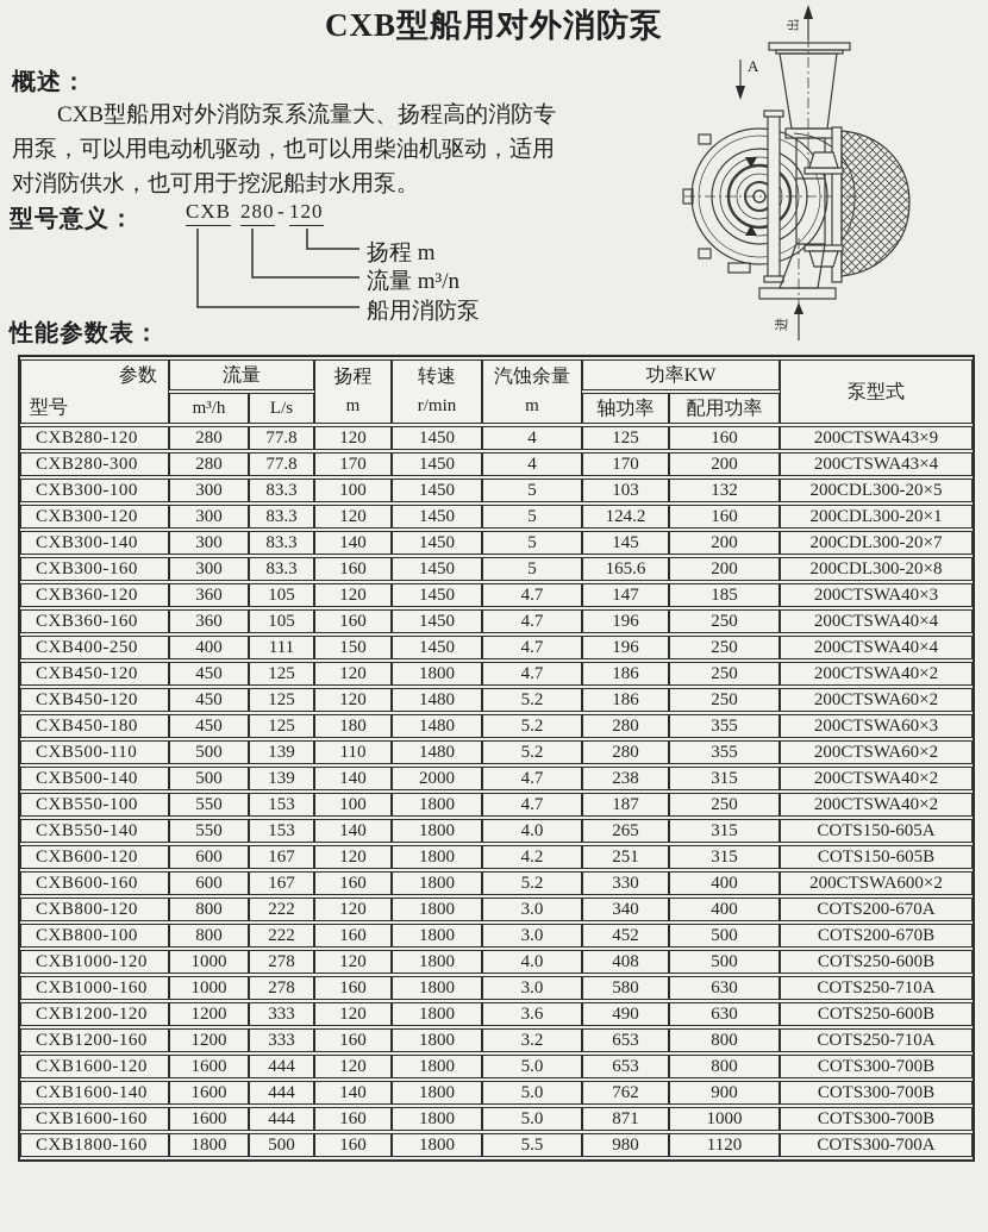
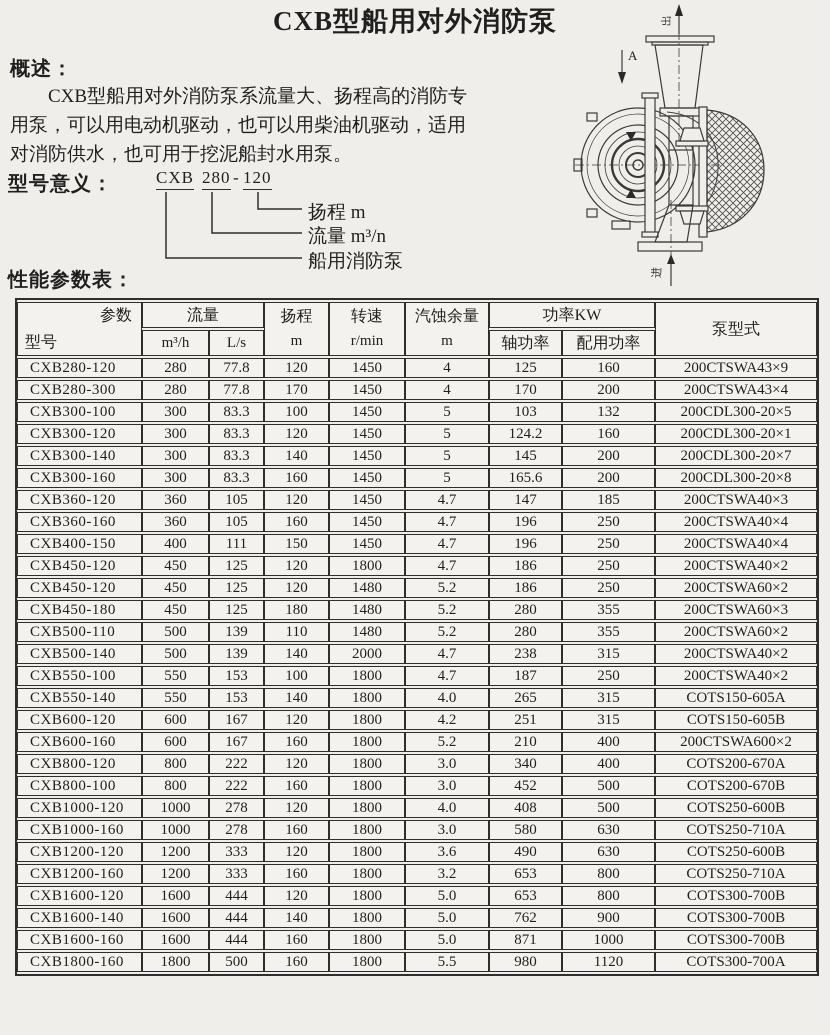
  CXB型船用对外消防泵
  概述：
  CXB型船用对外消防泵系流量大、扬程高的消防专
  用泵，可以用电动机驱动，也可以用柴油机驱动，适用
  对消防供水，也可用于挖泥船封水用泵。
  型号意义：
  CXB
  280
  -
  120
  扬程 m
  流量 m³/n
  船用消防泵
  A
  性能参数表：
  参数 型号	流量	扬程 m	转速 r/min	汽蚀余量 m	功率KW	泵型式
  m³/h	L/s	轴功率	配用功率
  CXB280-120	280	77.8	120	1450	4	125	160	200CTSWA43×9
  CXB280-300	280	77.8	170	1450	4	170	200	200CTSWA43×4
  CXB300-100	300	83.3	100	1450	5	103	132	200CDL300-20×5
  CXB300-120	300	83.3	120	1450	5	124.2	160	200CDL300-20×1
  CXB300-140	300	83.3	140	1450	5	145	200	200CDL300-20×7
  CXB300-160	300	83.3	160	1450	5	165.6	200	200CDL300-20×8
  CXB360-120	360	105	120	1450	4.7	147	185	200CTSWA40×3
  CXB360-160	360	105	160	1450	4.7	196	250	200CTSWA40×4
- CXB400-250	400	111	150	1450	4.7	196	250	200CTSWA40×4
+ CXB400-150	400	111	150	1450	4.7	196	250	200CTSWA40×4
  CXB450-120	450	125	120	1800	4.7	186	250	200CTSWA40×2
  CXB450-120	450	125	120	1480	5.2	186	250	200CTSWA60×2
  CXB450-180	450	125	180	1480	5.2	280	355	200CTSWA60×3
  CXB500-110	500	139	110	1480	5.2	280	355	200CTSWA60×2
  CXB500-140	500	139	140	2000	4.7	238	315	200CTSWA40×2
  CXB550-100	550	153	100	1800	4.7	187	250	200CTSWA40×2
  CXB550-140	550	153	140	1800	4.0	265	315	COTS150-605A
  CXB600-120	600	167	120	1800	4.2	251	315	COTS150-605B
- CXB600-160	600	167	160	1800	5.2	330	400	200CTSWA600×2
+ CXB600-160	600	167	160	1800	5.2	210	400	200CTSWA600×2
  CXB800-120	800	222	120	1800	3.0	340	400	COTS200-670A
  CXB800-100	800	222	160	1800	3.0	452	500	COTS200-670B
  CXB1000-120	1000	278	120	1800	4.0	408	500	COTS250-600B
  CXB1000-160	1000	278	160	1800	3.0	580	630	COTS250-710A
  CXB1200-120	1200	333	120	1800	3.6	490	630	COTS250-600B
  CXB1200-160	1200	333	160	1800	3.2	653	800	COTS250-710A
  CXB1600-120	1600	444	120	1800	5.0	653	800	COTS300-700B
  CXB1600-140	1600	444	140	1800	5.0	762	900	COTS300-700B
  CXB1600-160	1600	444	160	1800	5.0	871	1000	COTS300-700B
  CXB1800-160	1800	500	160	1800	5.5	980	1120	COTS300-700A
